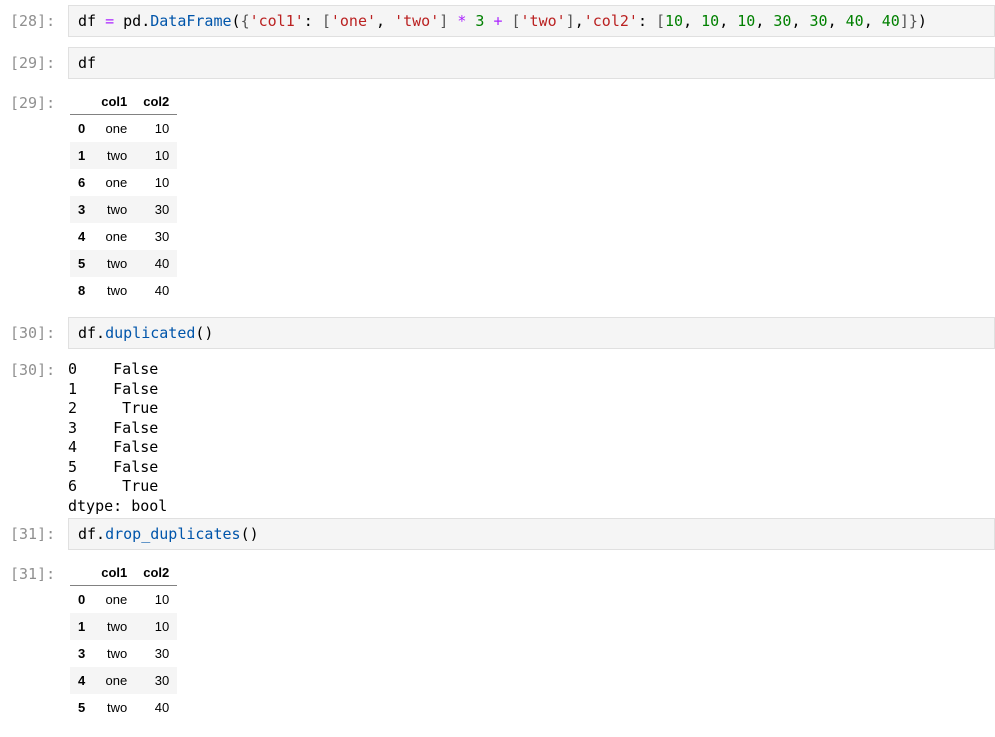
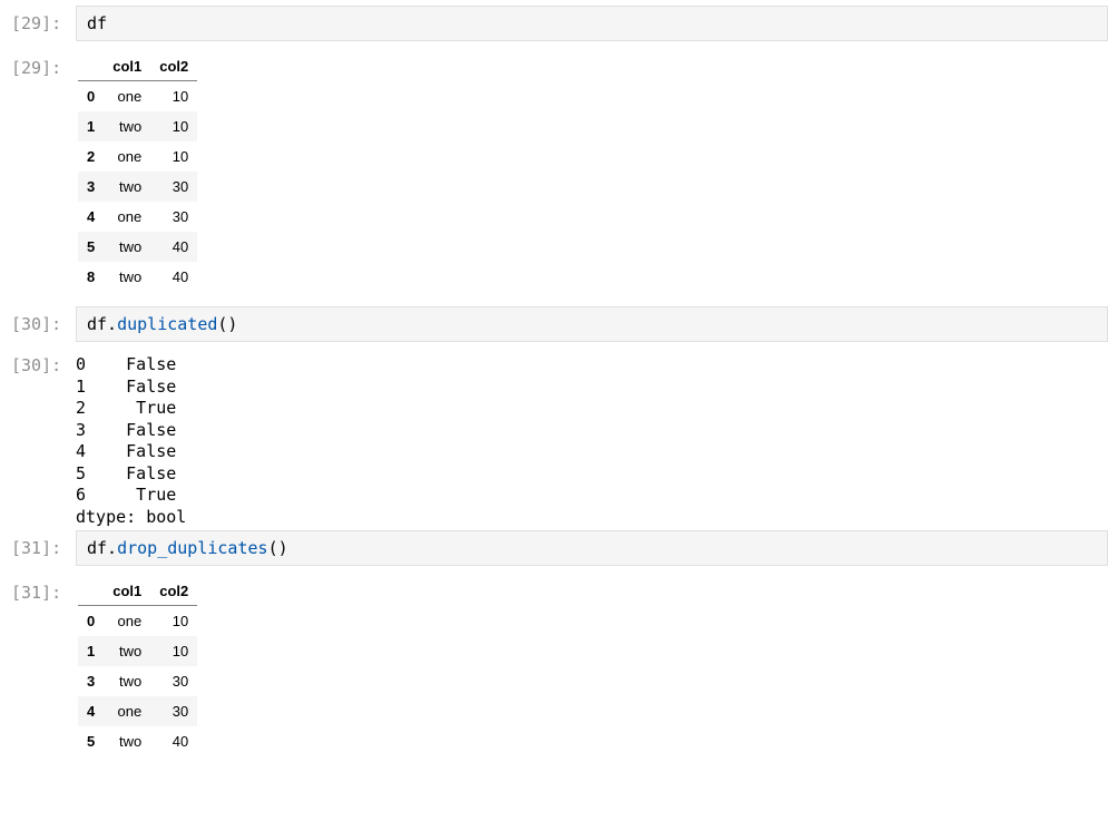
- [28]:
- df = pd.DataFrame({'col1': ['one', 'two'] * 3 + ['two'],'col2': [10, 10, 10, 30, 30, 40, 40]})
  [29]:
  df
  [29]:
  	col1	col2
  0	one	10
  1	two	10
- 6	one	10
+ 2	one	10
  3	two	30
  4	one	30
  5	two	40
  8	two	40
  [30]:
  df.duplicated()
  [30]:
  0 False
  1 False
  2 True
  3 False
  4 False
  5 False
  6 True
  dtype: bool
  [31]:
  df.drop_duplicates()
  [31]:
  	col1	col2
  0	one	10
  1	two	10
  3	two	30
  4	one	30
  5	two	40
